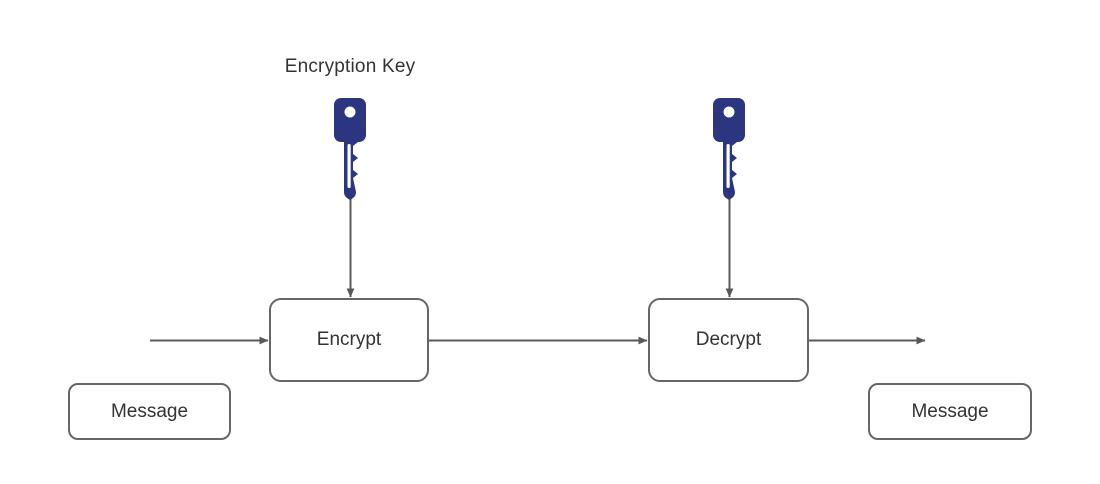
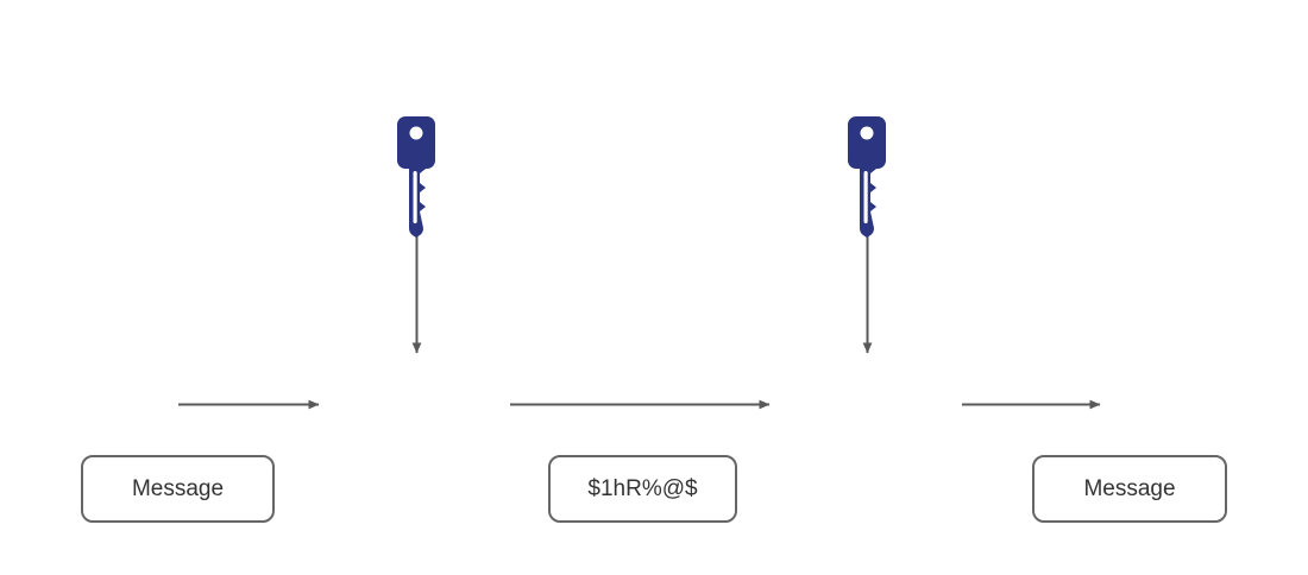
- Encryption Key
- Encrypt
- Decrypt
  Message
+ $1hR%@$
  Message
